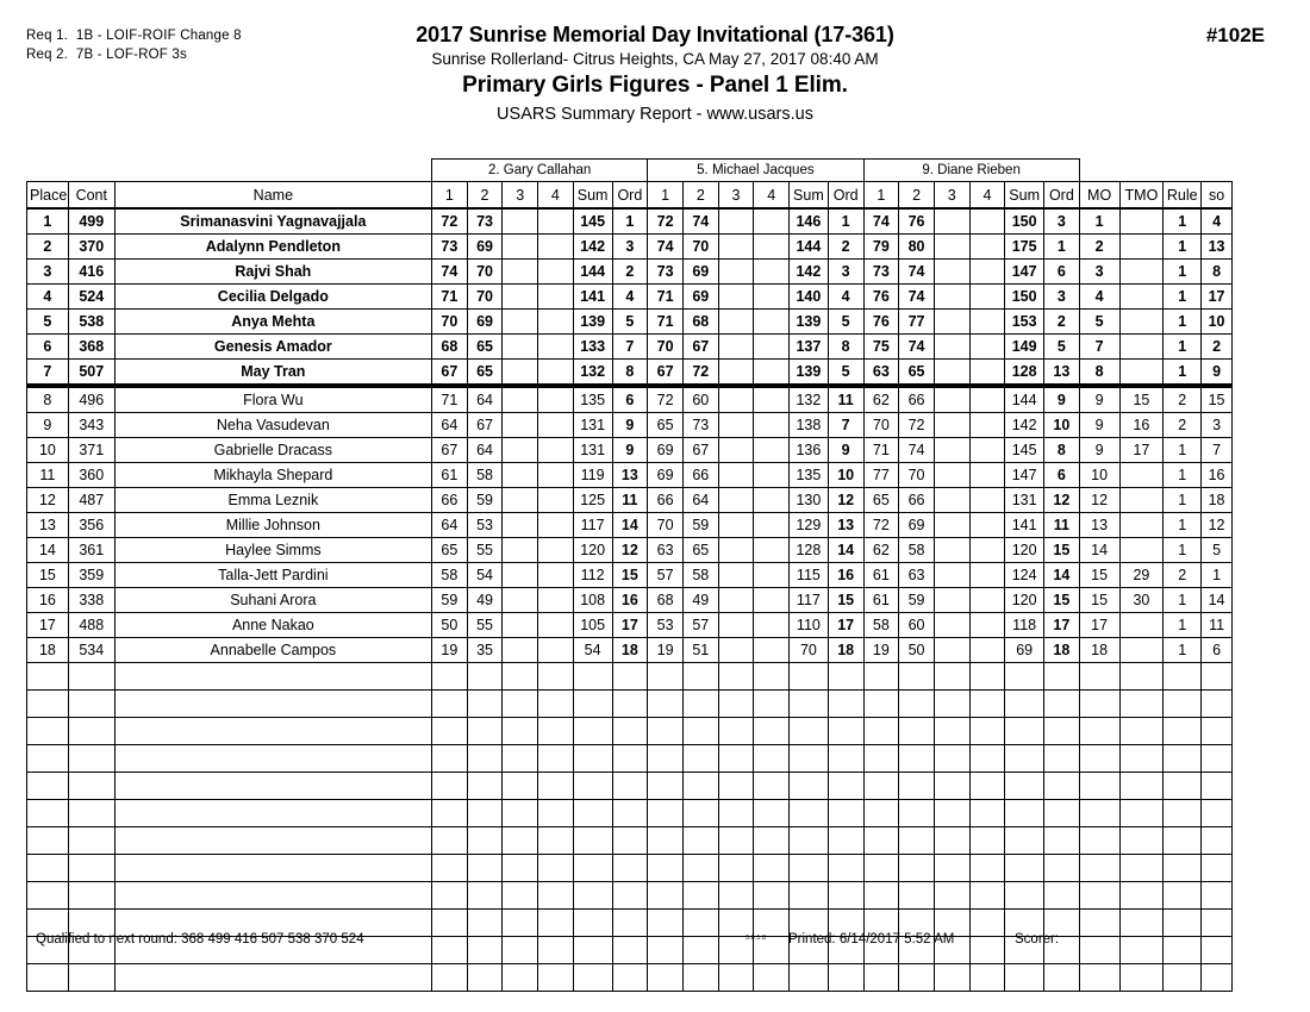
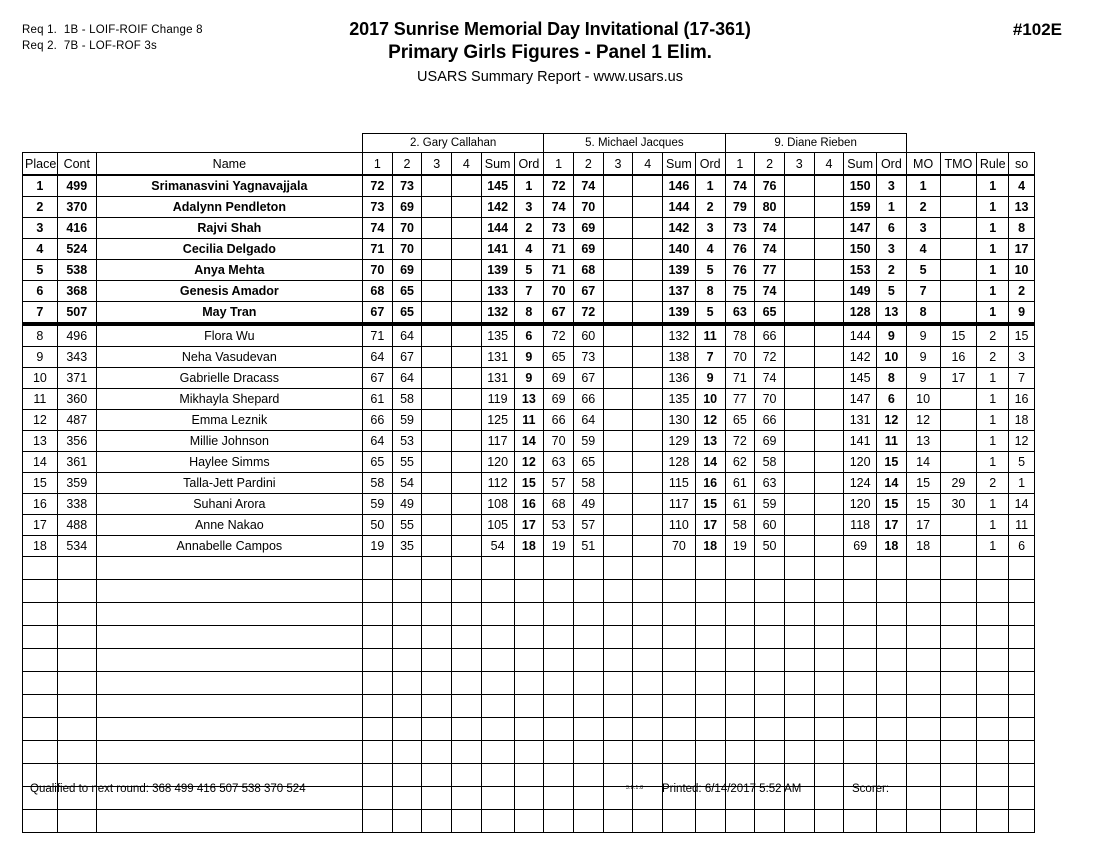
  Req 1. 1B - LOIF-ROIF Change 8
  Req 2. 7B - LOF-ROF 3s
  2017 Sunrise Memorial Day Invitational (17-361)
- Sunrise Rollerland- Citrus Heights, CA May 27, 2017 08:40 AM
  Primary Girls Figures - Panel 1 Elim.
  USARS Summary Report - www.usars.us
  #102E
  	2. Gary Callahan	5. Michael Jacques	9. Diane Rieben
  Place	Cont	Name	1	2	3	4	Sum	Ord	1	2	3	4	Sum	Ord	1	2	3	4	Sum	Ord	MO	TMO	Rule	so
  1	499	Srimanasvini Yagnavajjala	72	73			145	1	72	74			146	1	74	76			150	3	1		1	4
- 2	370	Adalynn Pendleton	73	69			142	3	74	70			144	2	79	80			175	1	2		1	13
+ 2	370	Adalynn Pendleton	73	69			142	3	74	70			144	2	79	80			159	1	2		1	13
  3	416	Rajvi Shah	74	70			144	2	73	69			142	3	73	74			147	6	3		1	8
  4	524	Cecilia Delgado	71	70			141	4	71	69			140	4	76	74			150	3	4		1	17
  5	538	Anya Mehta	70	69			139	5	71	68			139	5	76	77			153	2	5		1	10
  6	368	Genesis Amador	68	65			133	7	70	67			137	8	75	74			149	5	7		1	2
  7	507	May Tran	67	65			132	8	67	72			139	5	63	65			128	13	8		1	9
- 8	496	Flora Wu	71	64			135	6	72	60			132	11	62	66			144	9	9	15	2	15
+ 8	496	Flora Wu	71	64			135	6	72	60			132	11	78	66			144	9	9	15	2	15
  9	343	Neha Vasudevan	64	67			131	9	65	73			138	7	70	72			142	10	9	16	2	3
  10	371	Gabrielle Dracass	67	64			131	9	69	67			136	9	71	74			145	8	9	17	1	7
  11	360	Mikhayla Shepard	61	58			119	13	69	66			135	10	77	70			147	6	10		1	16
  12	487	Emma Leznik	66	59			125	11	66	64			130	12	65	66			131	12	12		1	18
  13	356	Millie Johnson	64	53			117	14	70	59			129	13	72	69			141	11	13		1	12
  14	361	Haylee Simms	65	55			120	12	63	65			128	14	62	58			120	15	14		1	5
  15	359	Talla-Jett Pardini	58	54			112	15	57	58			115	16	61	63			124	14	15	29	2	1
  16	338	Suhani Arora	59	49			108	16	68	49			117	15	61	59			120	15	15	30	1	14
  17	488	Anne Nakao	50	55			105	17	53	57			110	17	58	60			118	17	17		1	11
  18	534	Annabelle Campos	19	35			54	18	19	51			70	18	19	50			69	18	18		1	6
  Qualified to next round: 368 499 416 507 538 370 524
  Printed: 6/14/2017 5:52 AM
  Scorer:
